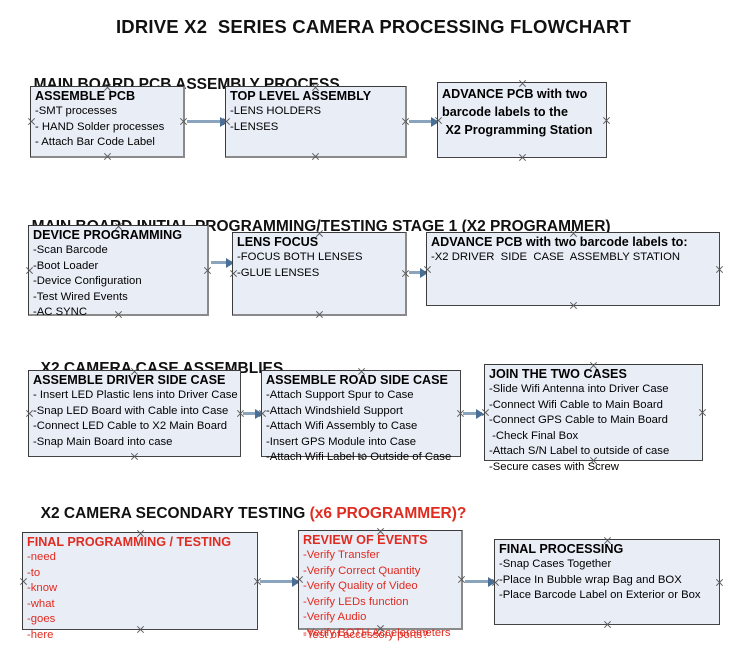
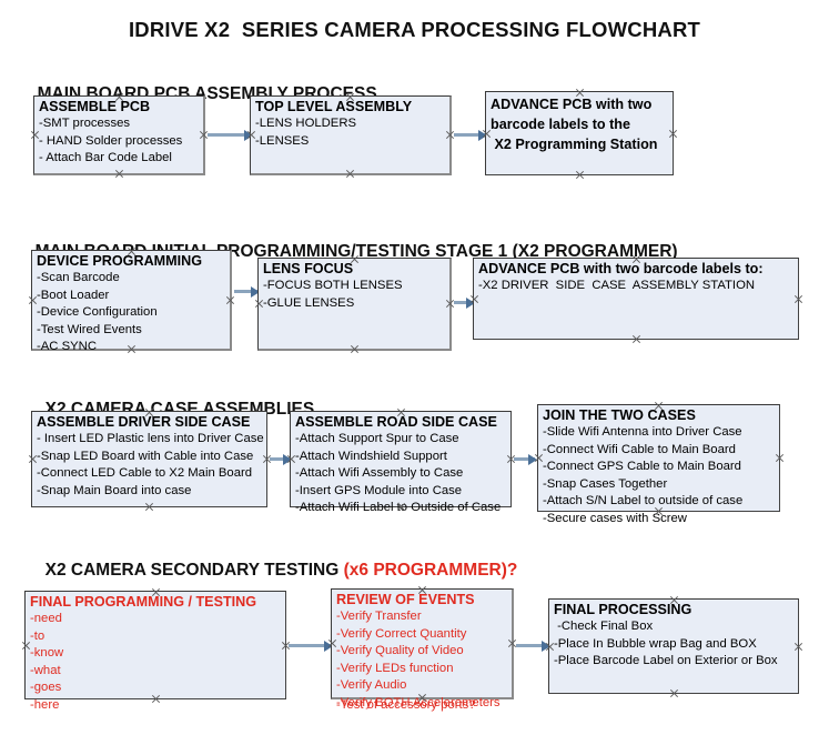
  IDRIVE X2 SERIES CAMERA PROCESSING FLOWCHART
  MAIN BORD PCB ASSEMBLY PROCSS
  ASSEMBLE PCB
  -SMT processes
  - HAND Solder processes
  - Attach Bar Code Label
  TOP LEVEL ASSEMBLY
  -LENS HOLDERS
  -LENSES
  ADVANCE PCB with two
  barcode labels to the
  X2 Programming Station
  DEVICE PROGRAMMING
  -Scan Barcode
  -Boot Loader
  -Device Configuration
  -Test Wired Events
  -AC SYNC
  LENS FOCUS
  -FOCUS BOTH LENSES
  -GLUE LENSES
  ADVANCE PCB with two barcode labels to:
  -X2 DRIVER SIDE CASE ASSEMBLY STATION
  X2 CAMERA CASE ASSEMBLIES
  ASSEMBLE DRIVER SIDE CASE
  - Insert LED Plastic lens into Driver Case
  -Snap LED Board with Cable into Case
  -Connect LED Cable to X2 Main Board
  -Snap Main Board into case
  ASSEMBLE ROAD SIDE CASE
  -Attach Support Spur to Case
  -Attach Windshield Support
  -Attach Wifi Assembly to Case
  -Insert GPS Module into Case
  -Attach Wifi Label Outside of Case
  JOIN THE TWO CASES
  -Slide Wifi Antenna into Driver Case
  -Connect Wifi Cable to Main Board
  -Connect GPS Cable to Main Board
- -Check Final Box
+ -Snap Cases Together
  -Attach S/N Label to outside of case
  -Secure cases with Screw
  X2 CAMERA SECONDARY TESTING (x6 PROGRAMMER)?
  FINAL PROGRAMMING / TESTING
  -need
  -to
  -know
  -what
  -goes
  -here
  REVIEW OF EVENTS
  -Verify Transfer
  -Verify Correct Quantity
  -Verify Quality of Video
  -Verify LEDs function
  -Verify Audio
  -Verify BOTH Accelerometers
  -Test of accessory ports?
  FINAL PROCESSING
- -Snap Cases Together
+ -Check Final Box
  -Place In Bubble wrap Bag and BOX
  -Place Barcode Label on Exterior or Box
